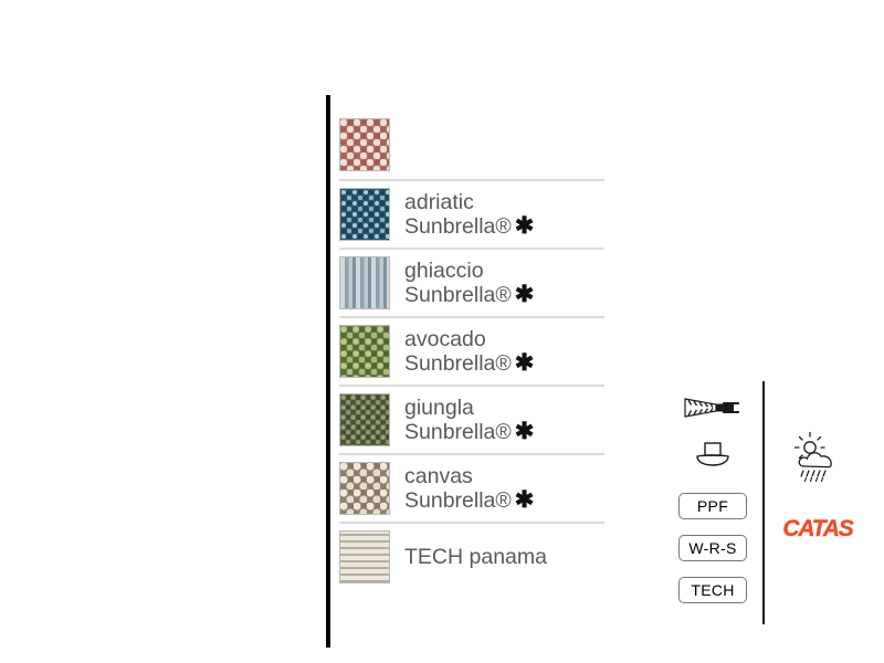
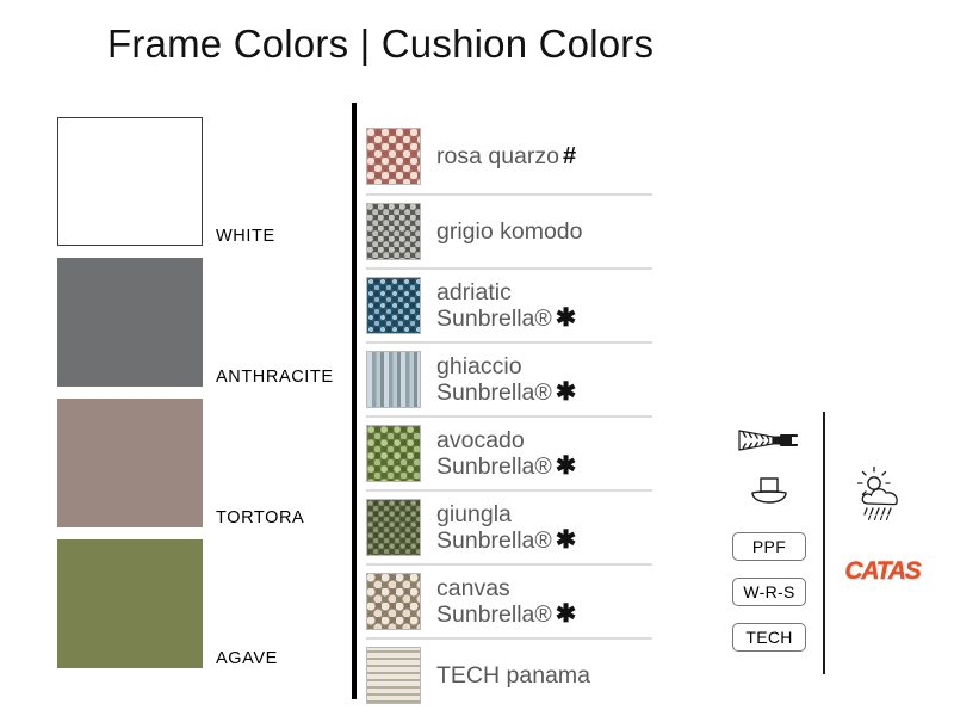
+ Frame Colors | Cushion Colors
+ WHITE
+ ANTHRACITE
+ TORTORA
+ AGAVE
+ rosa quarzo #
+ grigio komodo
  adriatic
  Sunbrella® ✱
  ghiaccio
  Sunbrella® ✱
  avocado
  Sunbrella® ✱
  giungla
  Sunbrella® ✱
  canvas
  Sunbrella® ✱
  TECH panama
  PPF
  W-R-S
  TECH
  CATAS
